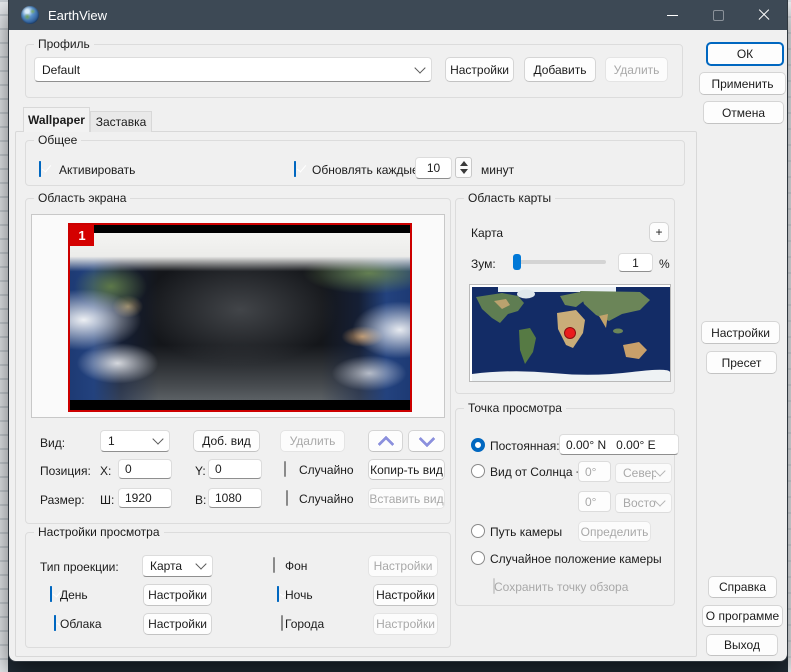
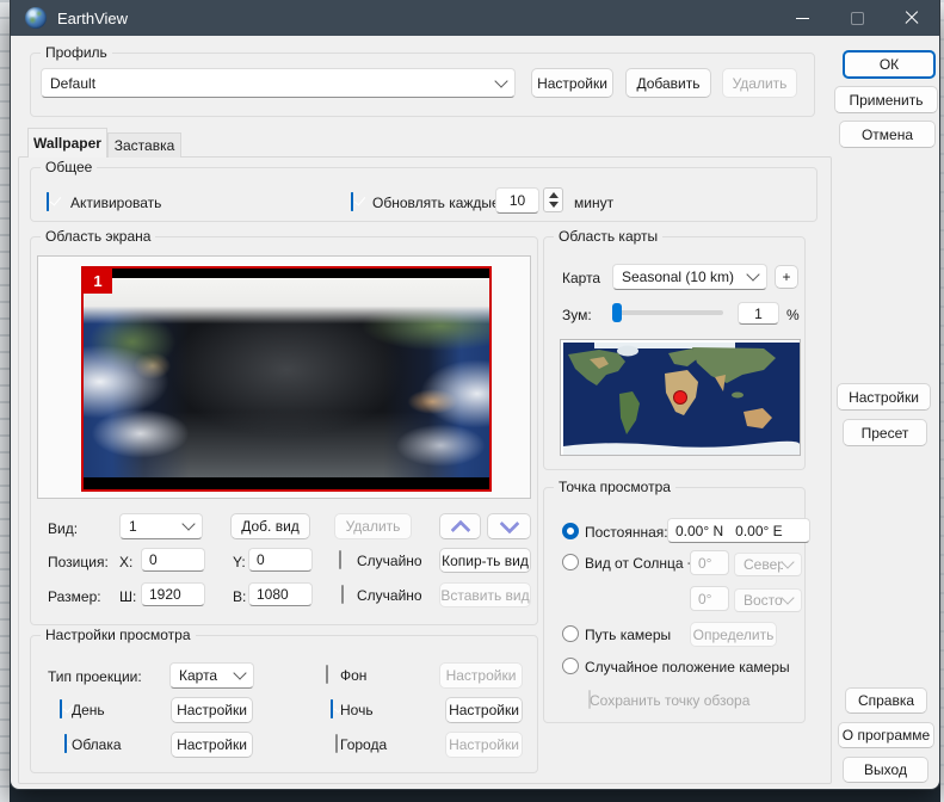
  EarthView
  Профиль
  Default
  Настройки
  Добавить
  Удалить
  ОК
  Применить
  Отмена
  Настройки
  Пресет
  Справка
  О программе
  Выход
  Wallpaper
  Заставка
  Общее
  Активировать
  Обновлять кажды
  10
  минут
  Область экрана
  1
  Вид:
  1
  Доб. вид
  Удалить
  Позиция:
  X:
  0
  Y:
  0
  Случайно
  Копир-ть вид
  Размер:
  Ш:
  1920
  В:
  1080
  Случайно
  Вставить вид
  Настройки просмотра
  Тип проекции:
  Карта
  Фон
  Настройки
  День
  Настройки
  Ночь
  Настройки
  Облака
  Настройки
  Города
  Настройки
  Область карты
  Карта
+ Seasonal (10 km)
  +
  Зум:
  1
  %
  Точка просмотра
  Постоянная:
  0.00° N 0.00° E
  Вид от Солнца
  0°
  Север
  0°
  Восто
  Путь камеры
  Определить
  Случайное положение камеры
  Сохранить точку обзора
